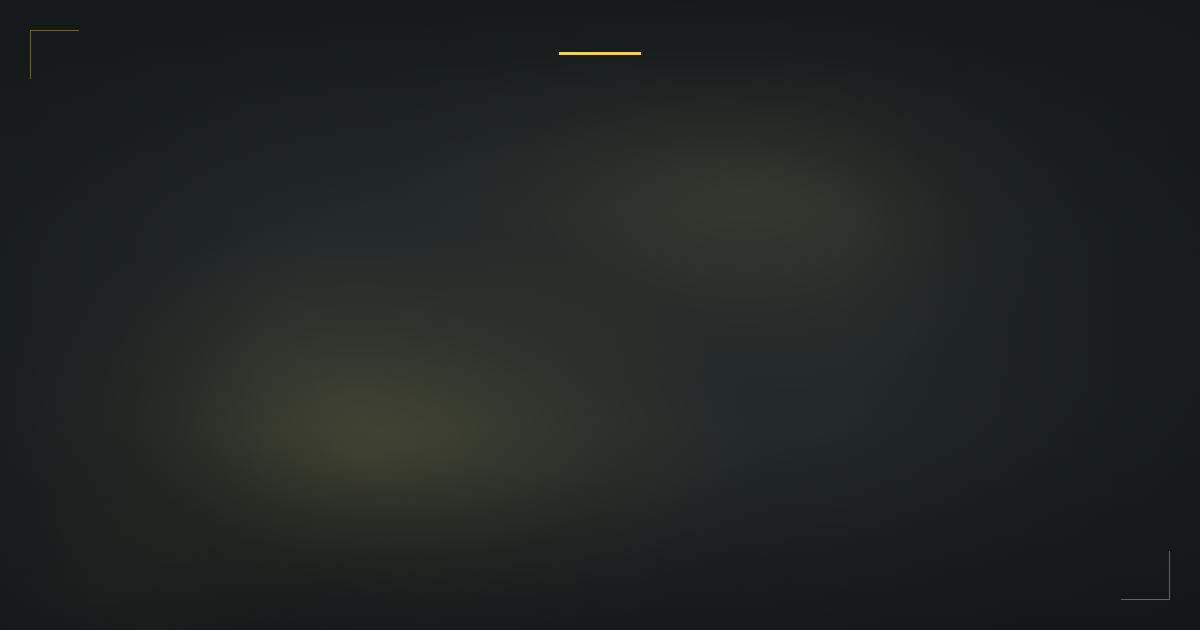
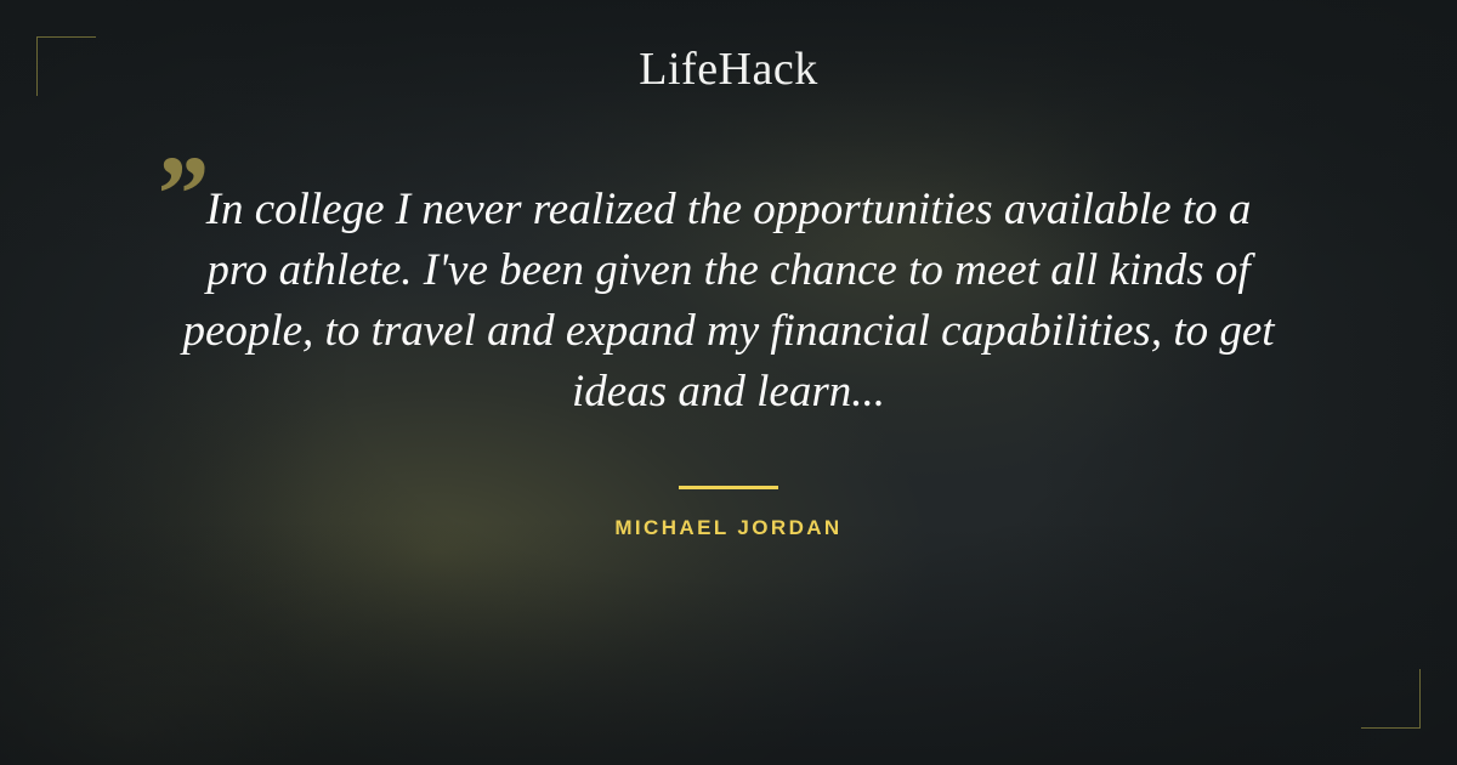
+ ”
+ LifeHack
+ In college I never realized the opportunities available to a
+ pro athlete. I've been given the chance to meet all kinds of
+ people, to travel and expand my financial capabilities, to get
+ ideas and learn...
+ MICHAEL JORDAN
